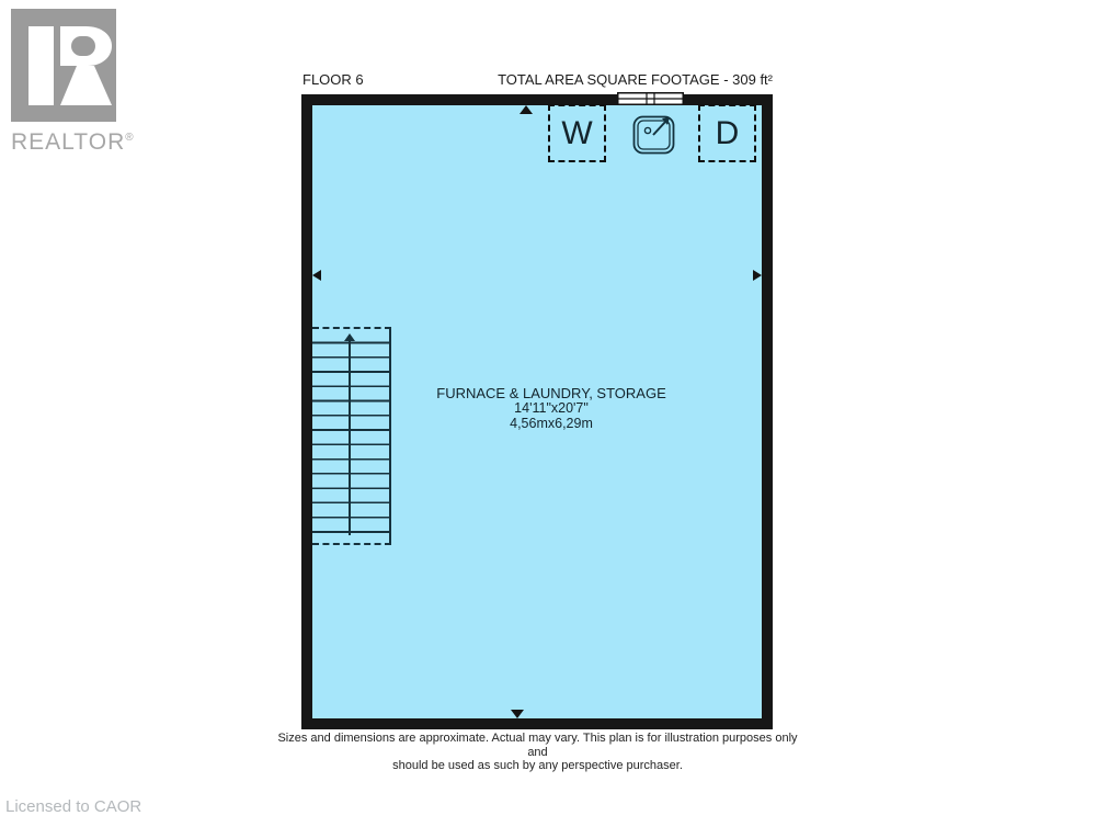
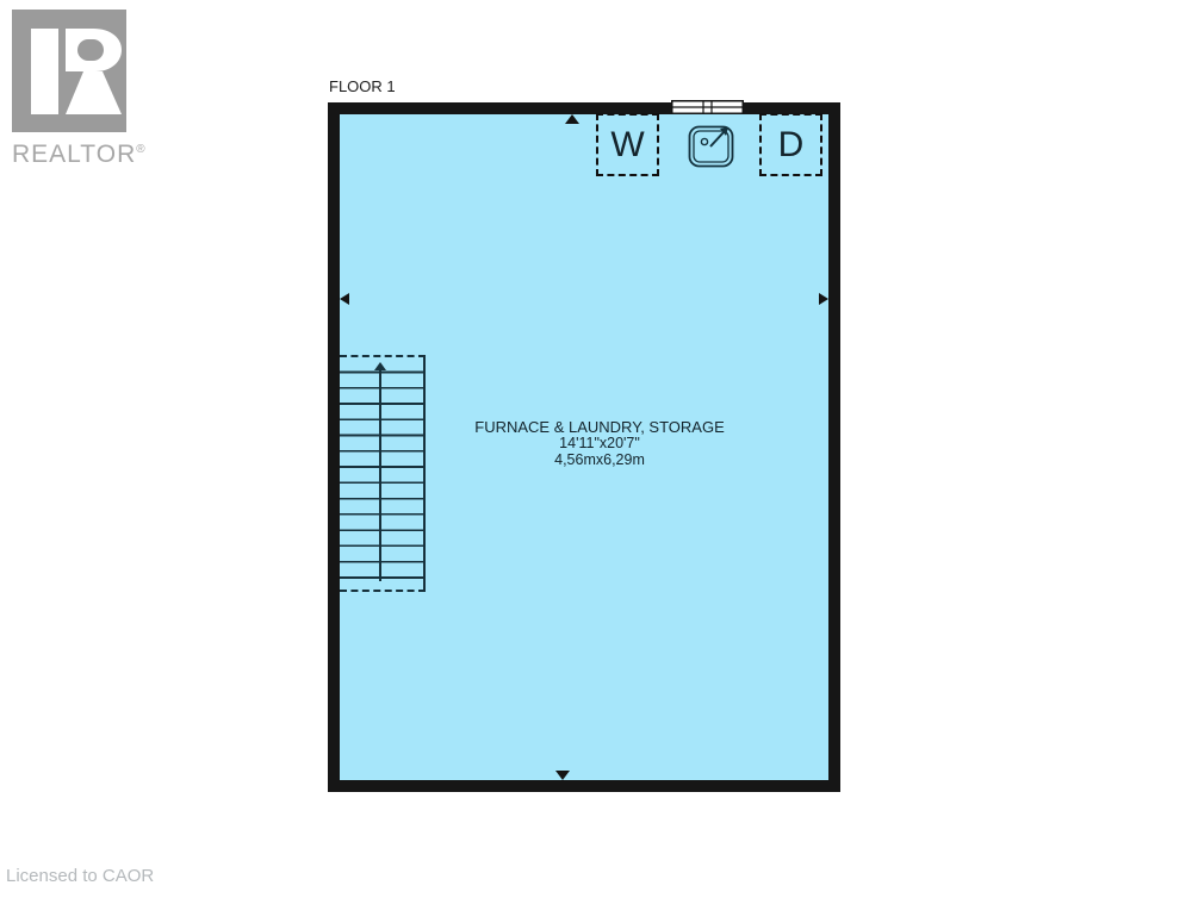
  REALTOR®
- FLOOR 6
+ FLOOR 1
- TOTAL AREA SQUARE FOOTAGE - 309 ft²
  W
  D
  FURNACE & LAUNDRY, STORAGE
  14'11"x20'7"
  4,56mx6,29m
- Sizes and dimensions are approximate. Actual may vary. This plan is for illustration purposes only and
- should be used as such by any perspective purchaser.
  Licensed to CAOR
